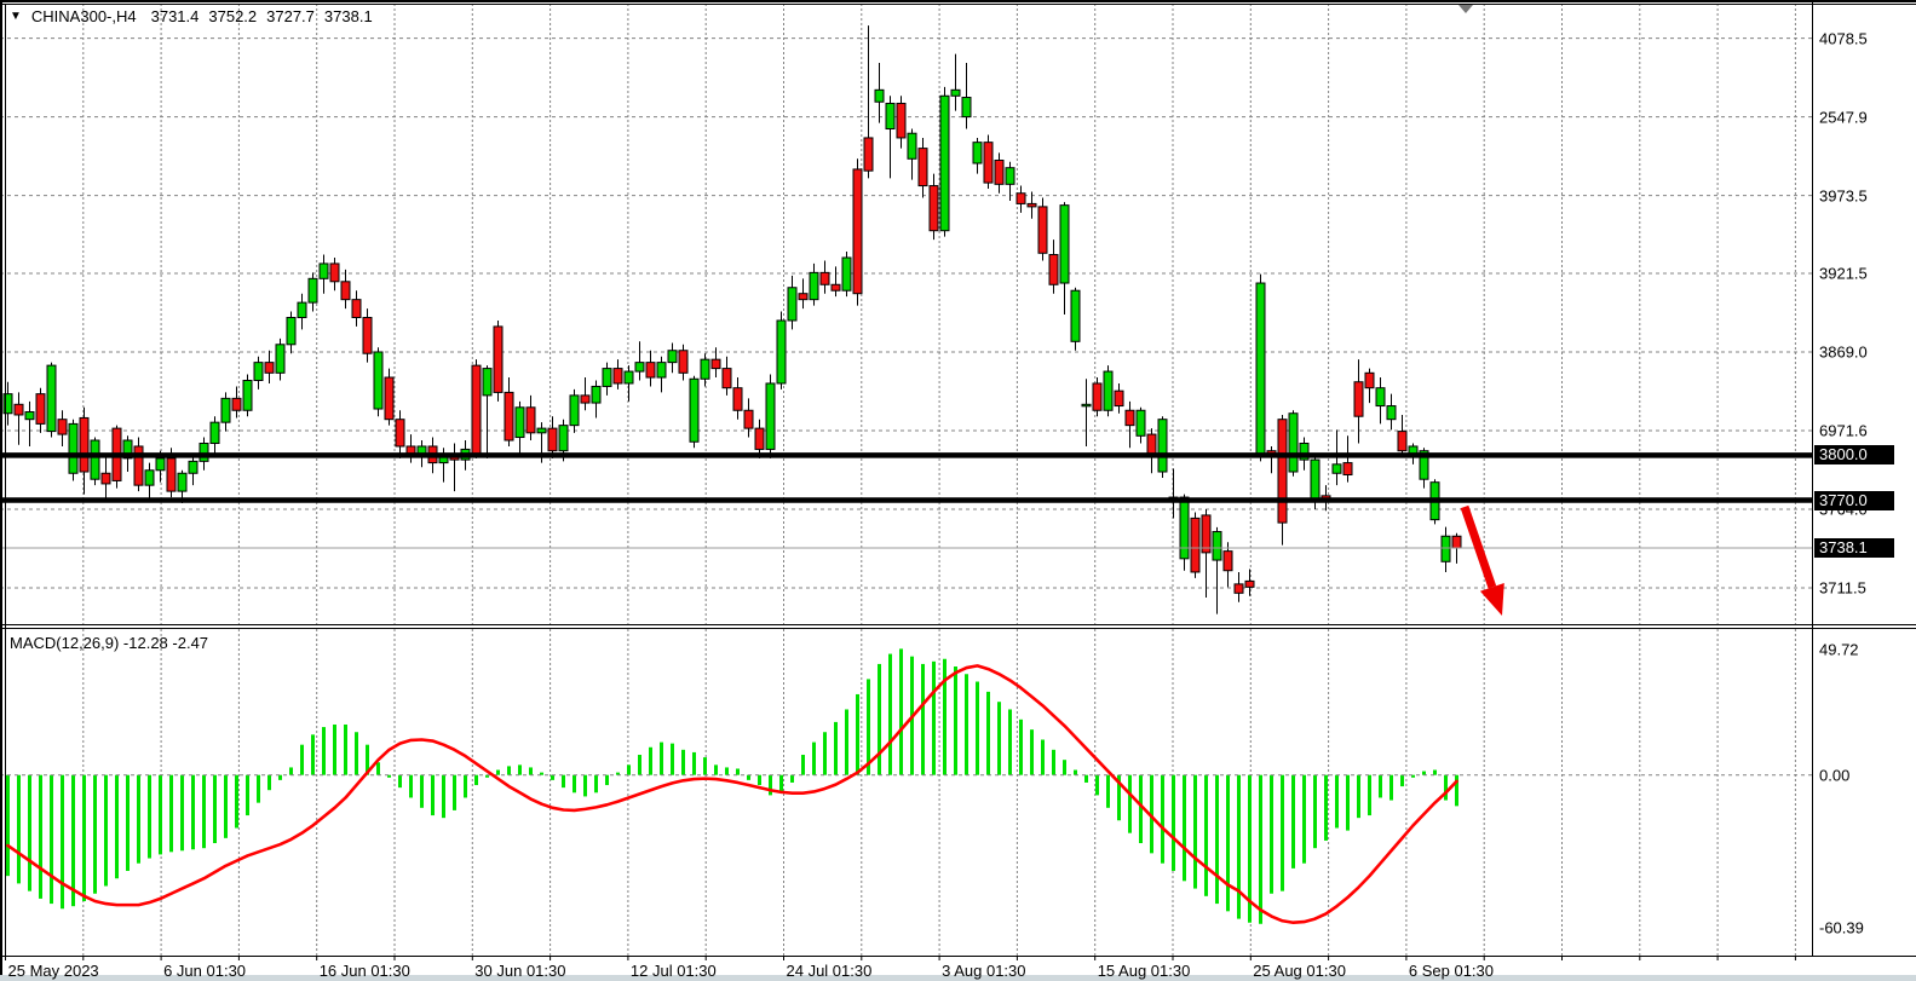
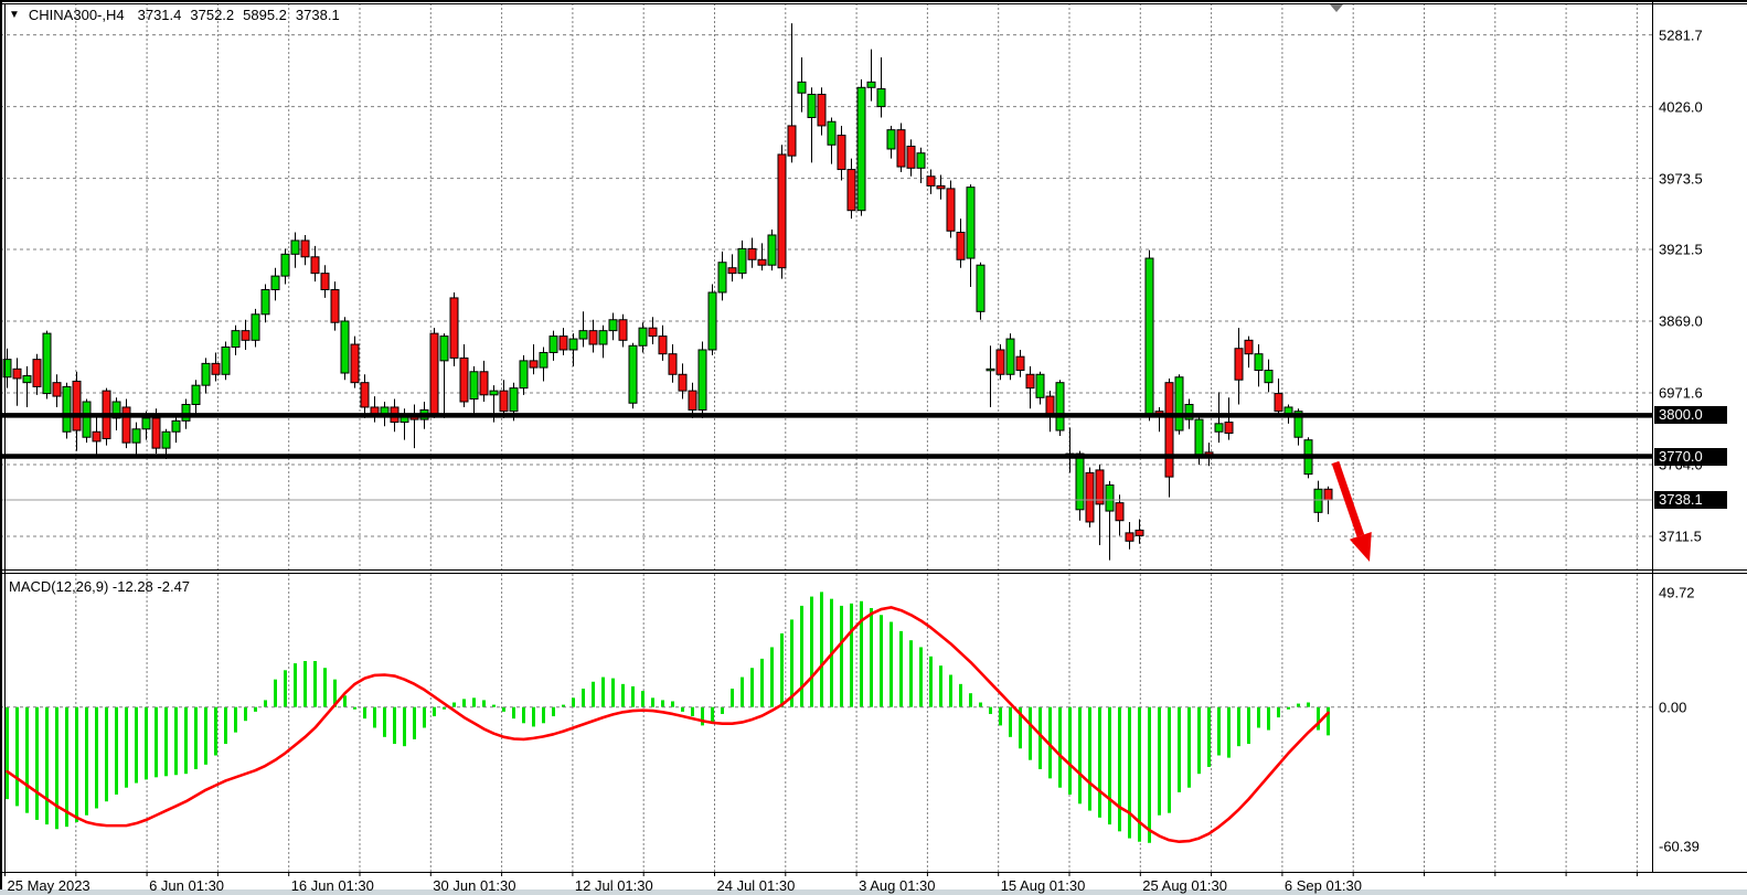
  ▼
  CHINA300-,H4
  3731.4
  3752.2
- 3727.7
+ 5895.2
  3738.1
  MACD(12,26,9) -12.28 -2.47
- 4078.5
+ 5281.7
- 2547.9
+ 4026.0
  3973.5
  3921.5
  3869.0
  6971.6
  3711.5
  3800.0
  3770.0
  3738.1
  49.72
  0.00
  -60.39
  25 May 2023
  6 Jun 01:30
  16 Jun 01:30
  30 Jun 01:30
  12 Jul 01:30
  24 Jul 01:30
  3 Aug 01:30
  15 Aug 01:30
  25 Aug 01:30
  6 Sep 01:30
